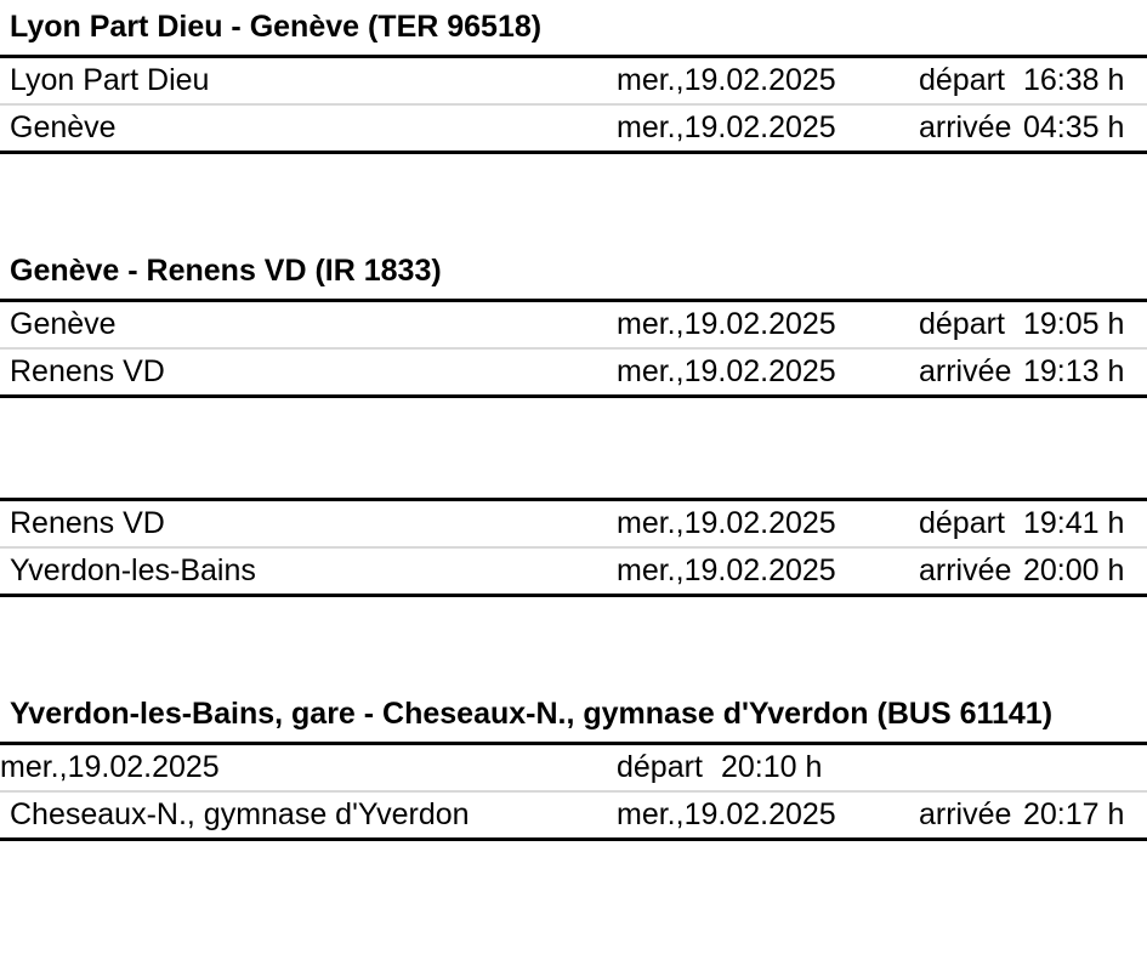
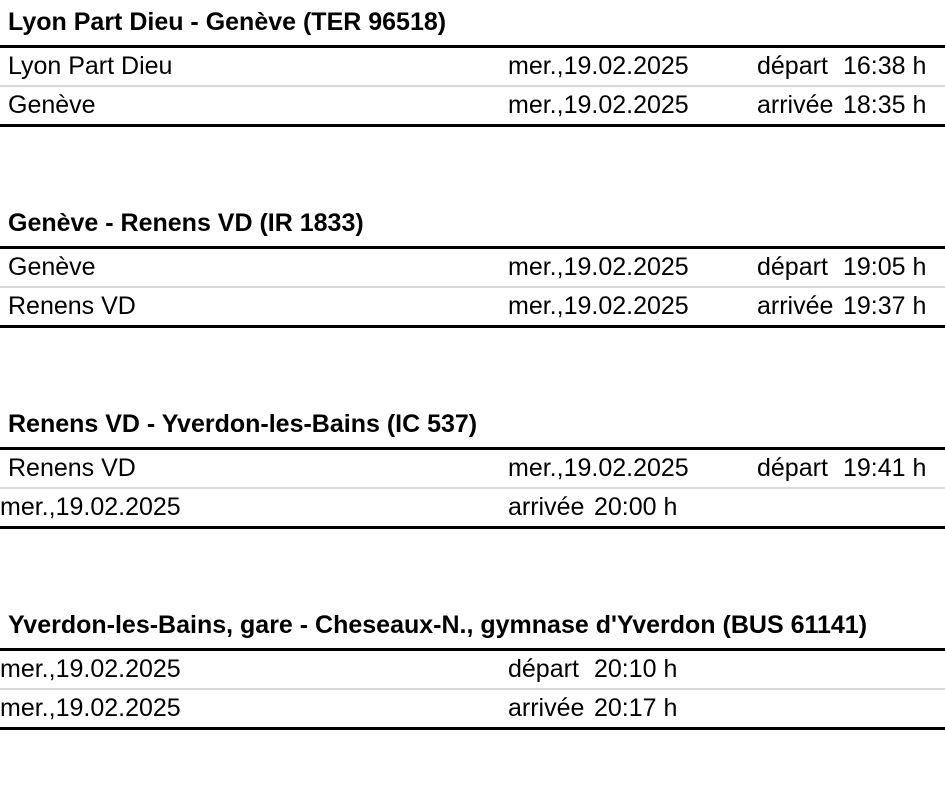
  Lyon Part Dieu - Genève (TER 96518)
  Lyon Part Dieu
  mer.,19.02.2025
  départ
  16:38 h
  Genève
  mer.,19.02.2025
  arrivée
- 04:35 h
+ 18:35 h
  Genève - Renens VD (IR 1833)
  Genève
  mer.,19.02.2025
  départ
  19:05 h
  Renens VD
  mer.,19.02.2025
  arrivée
- 19:13 h
+ 19:37 h
+ Renens VD - Yverdon-les-Bains (IC 537)
  Renens VD
  mer.,19.02.2025
  départ
  19:41 h
- Yverdon-les-Bains
  mer.,19.02.2025
  arrivée
  20:00 h
  Yverdon-les-Bains, gare - Cheseaux-N., gymnase d'Yverdon (BUS 61141)
  mer.,19.02.2025
  départ
  20:10 h
- Cheseaux-N., gymnase d'Yverdon
  mer.,19.02.2025
  arrivée
  20:17 h
